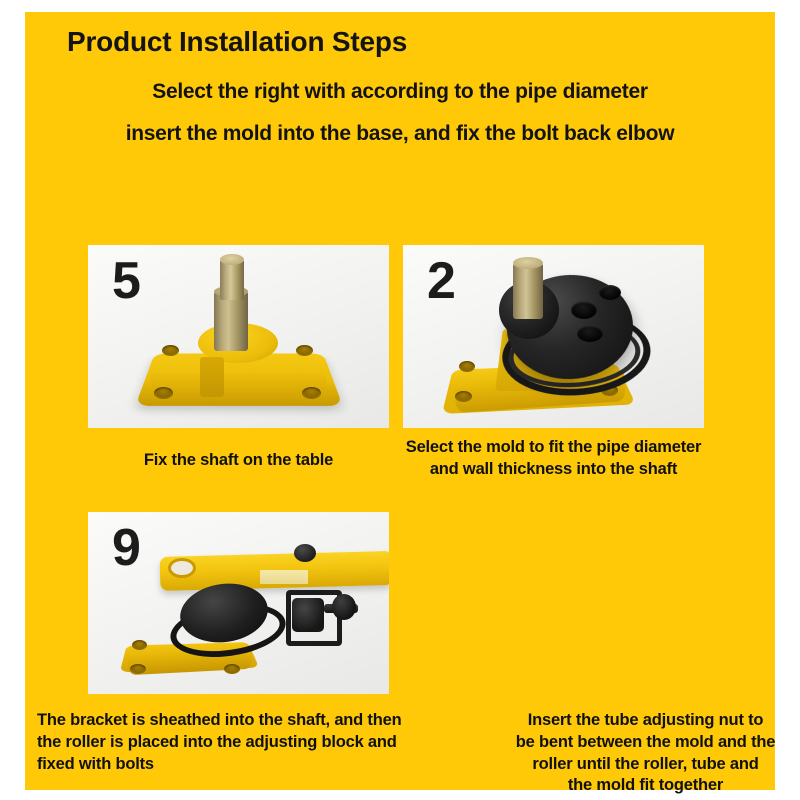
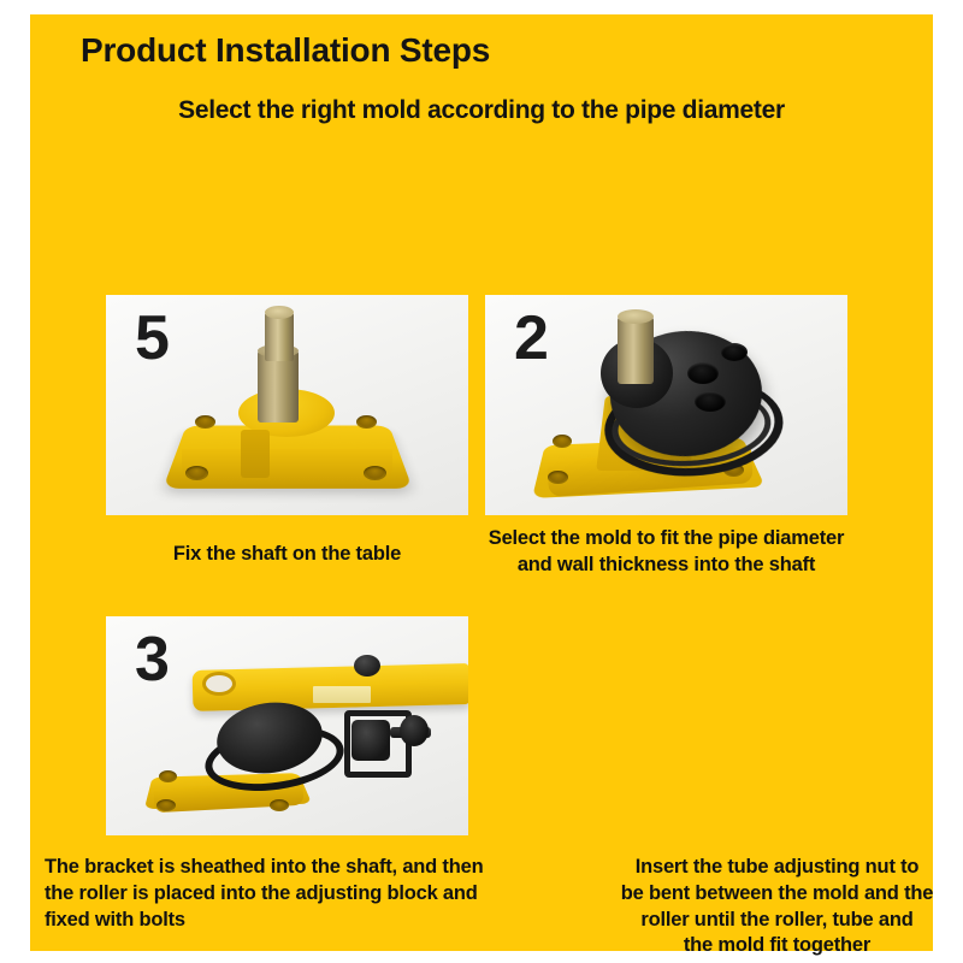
  Product Installation Steps
- Select the right with according to the pipe diameter
+ Select the right mold according to the pipe diameter
- insert the mold into the base, and fix the bolt back elbow
  5
  Fix the shaft on the table
  2
  Select the mold to fit the pipe diameter
  and wall thickness into the shaft
- 9
+ 3
  The bracket is sheathed into the shaft, and then
  the roller is placed into the adjusting block and
  fixed with bolts
  Insert the tube adjusting nut to
  be bent between the mold and the
  roller until the roller, tube and
  the mold fit together
